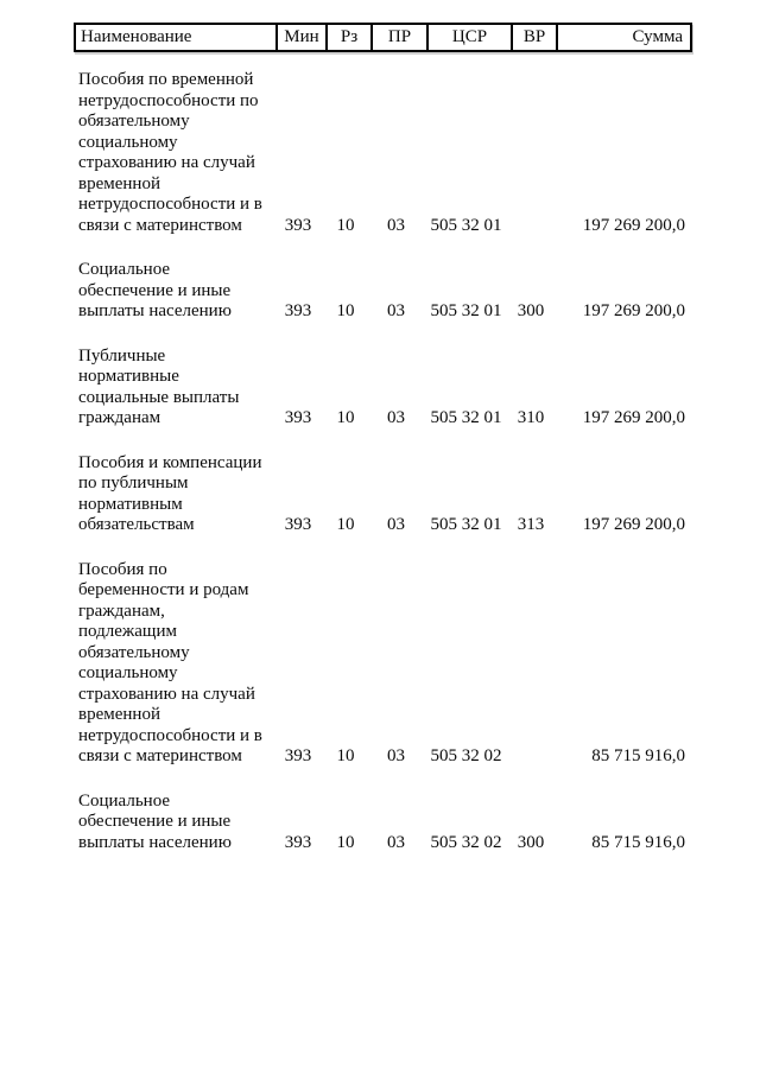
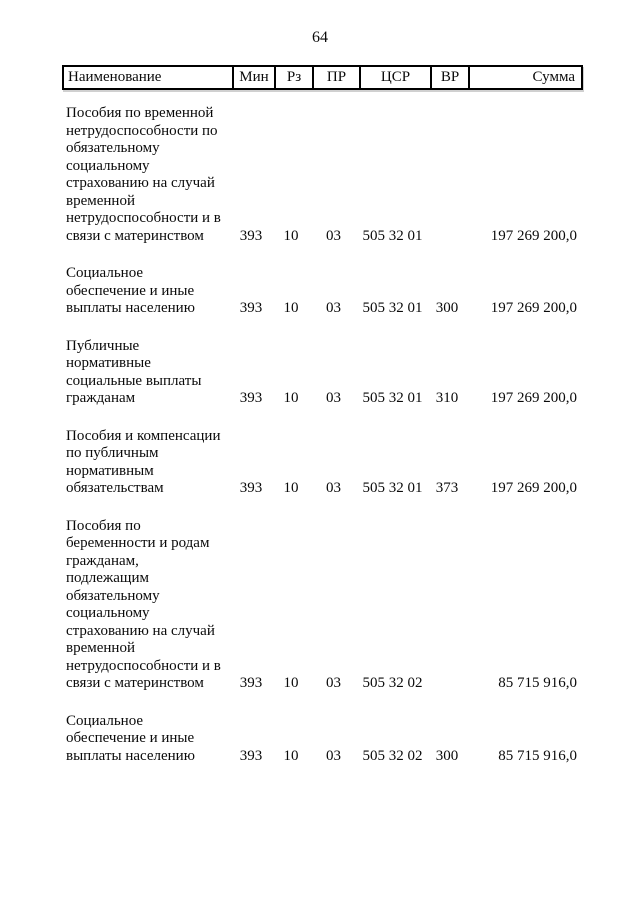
+ 64
  Наименование
  Мин
  Рз
  ПР
  ЦСР
  ВР
  Сумма
  Пособия по временной
  нетрудоспособности по
  обязательному
  социальному
  страхованию на случай
  временной
  нетрудоспособности и в
  связи с материнством
  393
  10
  03
  505 32 01
  197 269 200,0
  Социальное
  обеспечение и иные
  выплаты населению
  393
  10
  03
  505 32 01
  300
  197 269 200,0
  Публичные
  нормативные
  социальные выплаты
  гражданам
  393
  10
  03
  505 32 01
  310
  197 269 200,0
  Пособия и компенсации
  по публичным
  нормативным
  обязательствам
  393
  10
  03
  505 32 01
- 313
+ 373
  197 269 200,0
  Пособия по
  беременности и родам
  гражданам,
  подлежащим
  обязательному
  социальному
  страхованию на случай
  временной
  нетрудоспособности и в
  связи с материнством
  393
  10
  03
  505 32 02
  85 715 916,0
  Социальное
  обеспечение и иные
  выплаты населению
  393
  10
  03
  505 32 02
  300
  85 715 916,0
